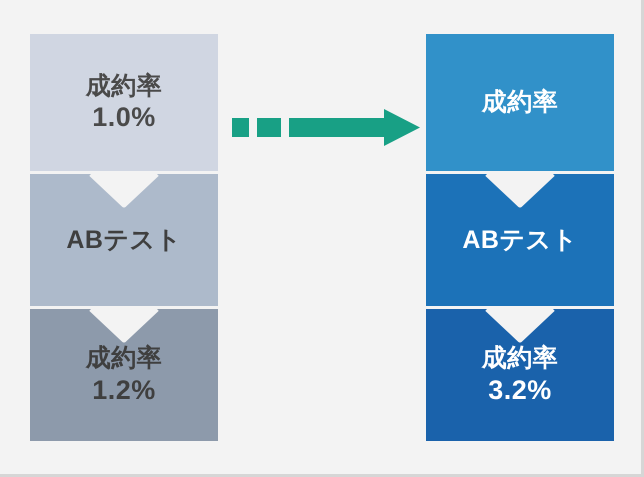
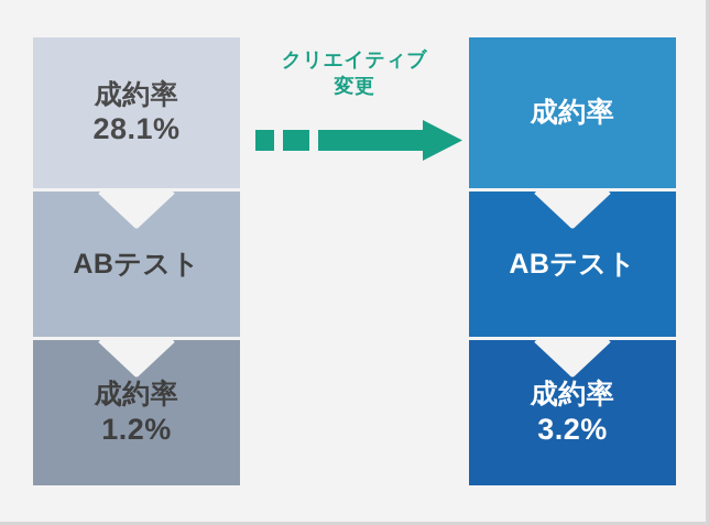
  成約率
- 1.0%
+ 28.1%
  ABテスト
  成約率
  1.2%
+ クリエイティブ
+ 変更
  成約率
  ABテスト
  成約率
  3.2%
